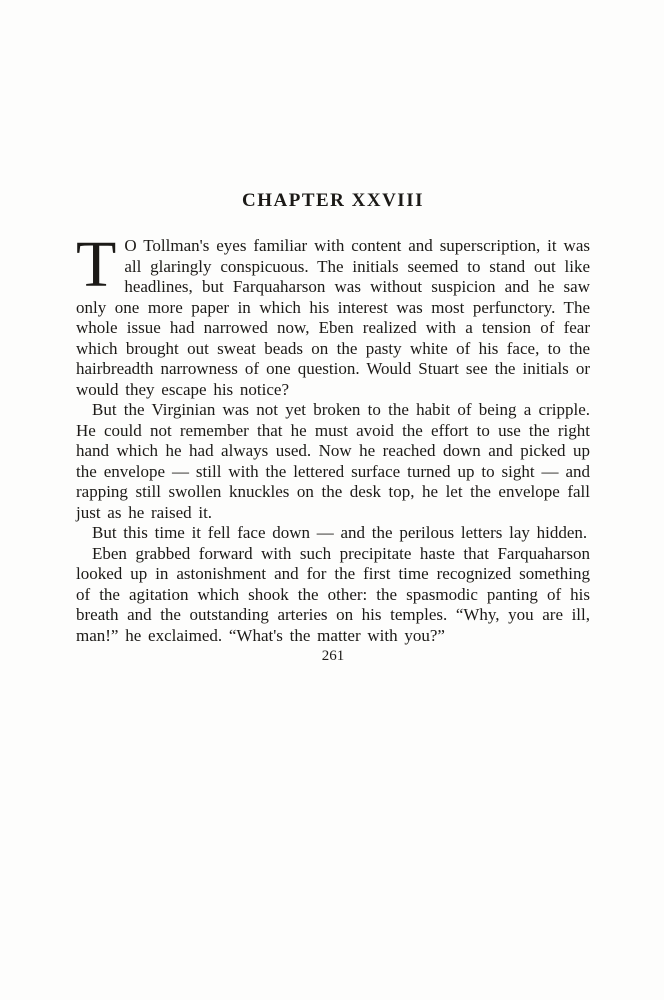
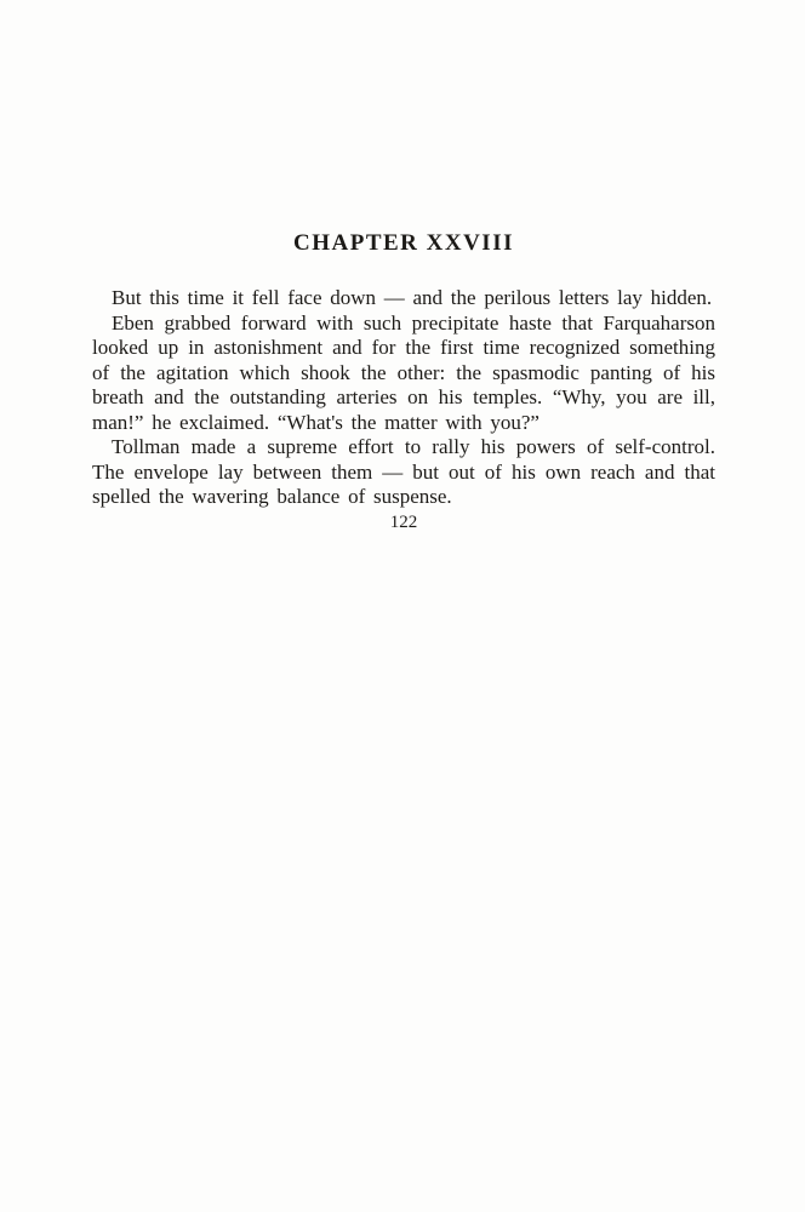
  CHAPTER XXVIII
- T
- O Tollman's eyes familiar with content and superscription, it was all glaringly conspicuous. The initials seemed to stand out like headlines, but Farquaharson was without suspicion and he saw only one more paper in which his interest was most perfunctory. The whole issue had narrowed now, Eben realized with a tension of fear which brought out sweat beads on the pasty white of his face, to the hairbreadth narrowness of one question. Would Stuart see the initials or would they escape his notice?
- But the Virginian was not yet broken to the habit of being a cripple. He could not remember that he must avoid the effort to use the right hand which he had always used. Now he reached down and picked up the envelope — still with the lettered surface turned up to sight — and rapping still swollen knuckles on the desk top, he let the envelope fall just as he raised it.
  But this time it fell face down — and the perilous letters lay hidden.
  Eben grabbed forward with such precipitate haste that Farquaharson looked up in astonishment and for the first time recognized something of the agitation which shook the other: the spasmodic panting of his breath and the outstanding arteries on his temples. “Why, you are ill, man!” he exclaimed. “What's the matter with you?”
+ Tollman made a supreme effort to rally his powers of self-control. The envelope lay between them — but out of his own reach and that spelled the wavering balance of suspense.
- 261
+ 122
